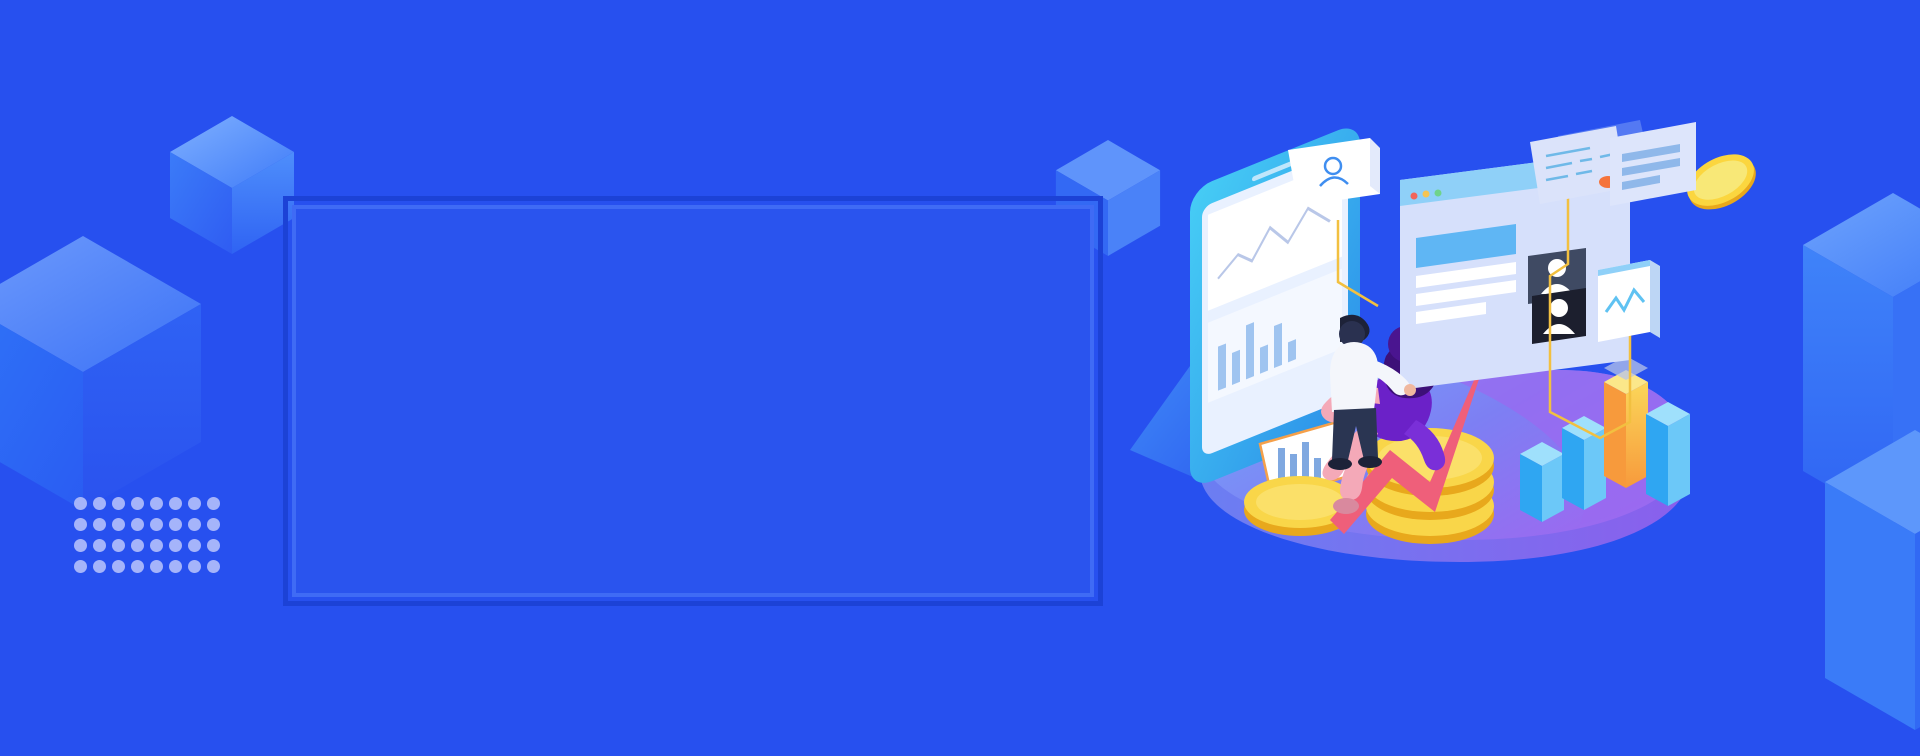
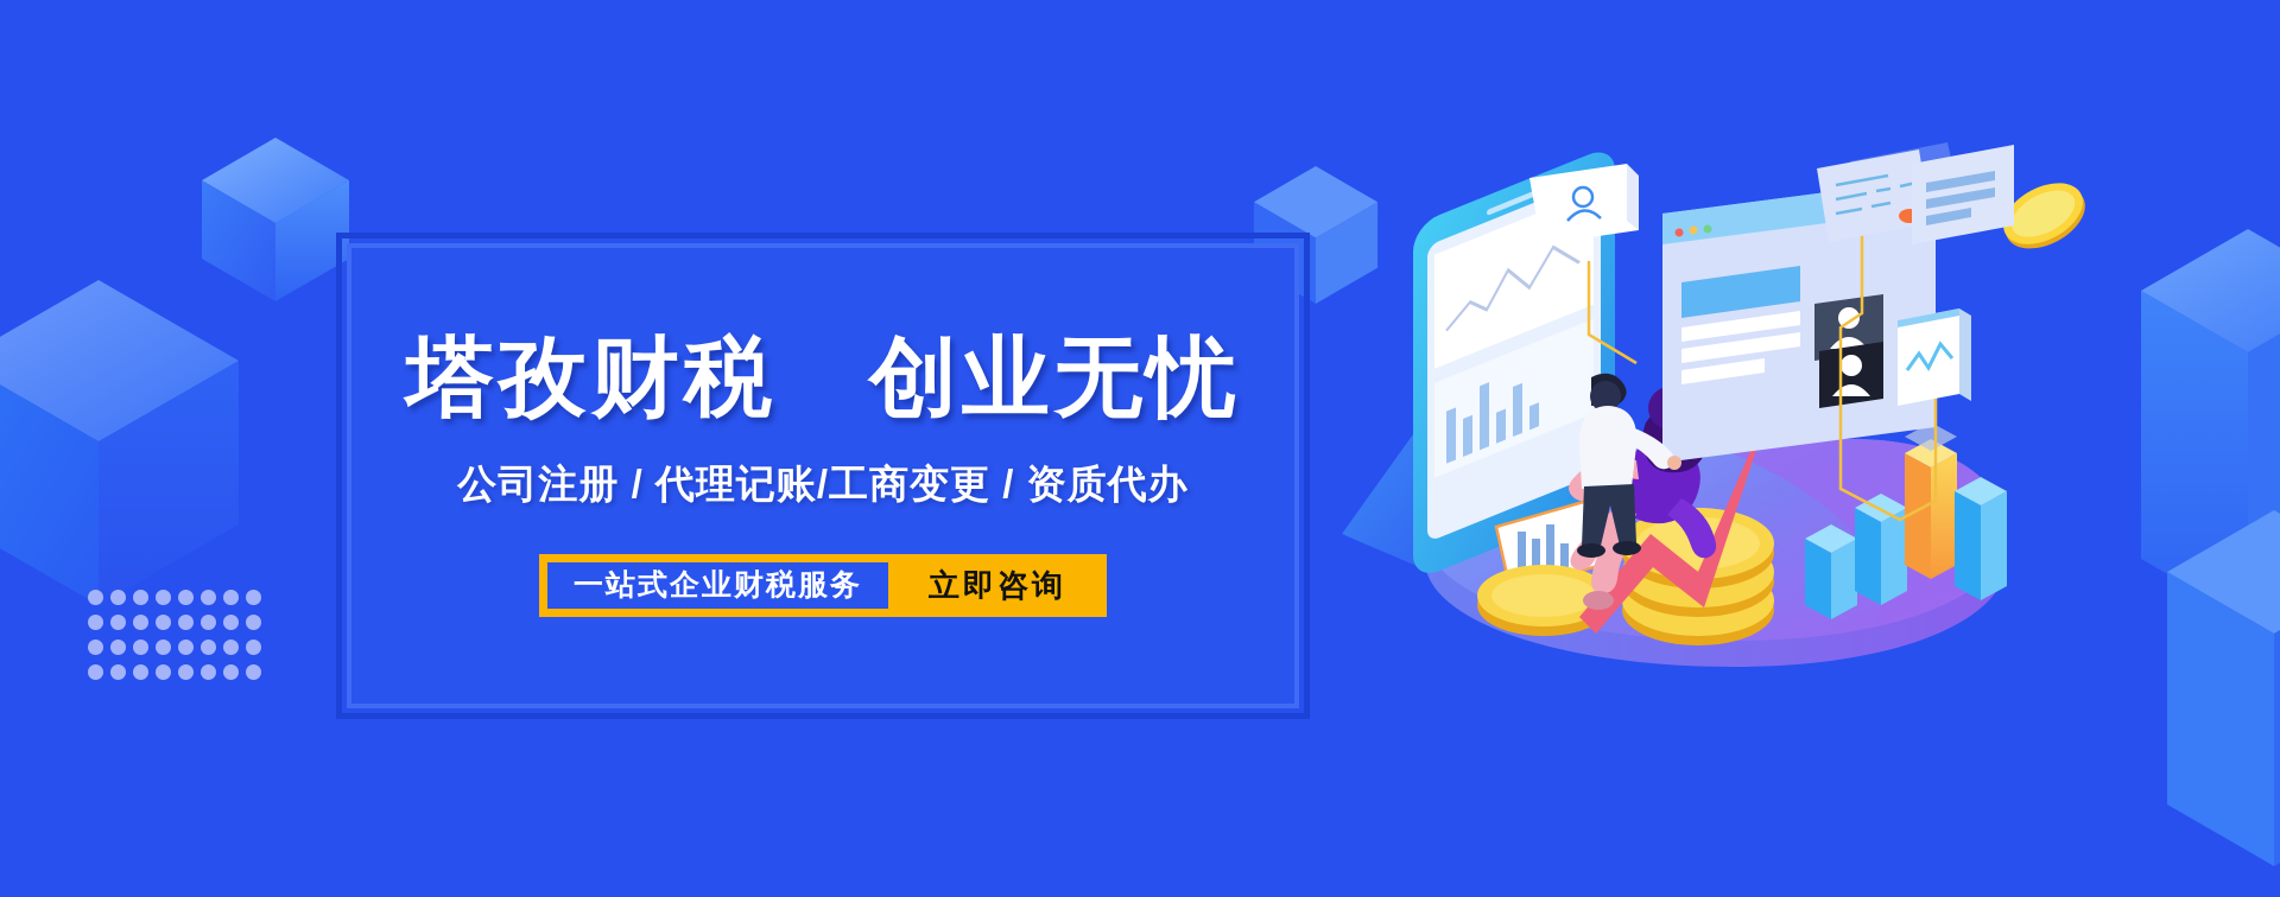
+ 塔孜财税 创业无忧
+ 公司注册 / 代理记账/工商变更 / 资质代办
+ 一站式企业财税服务
+ 立即咨询
